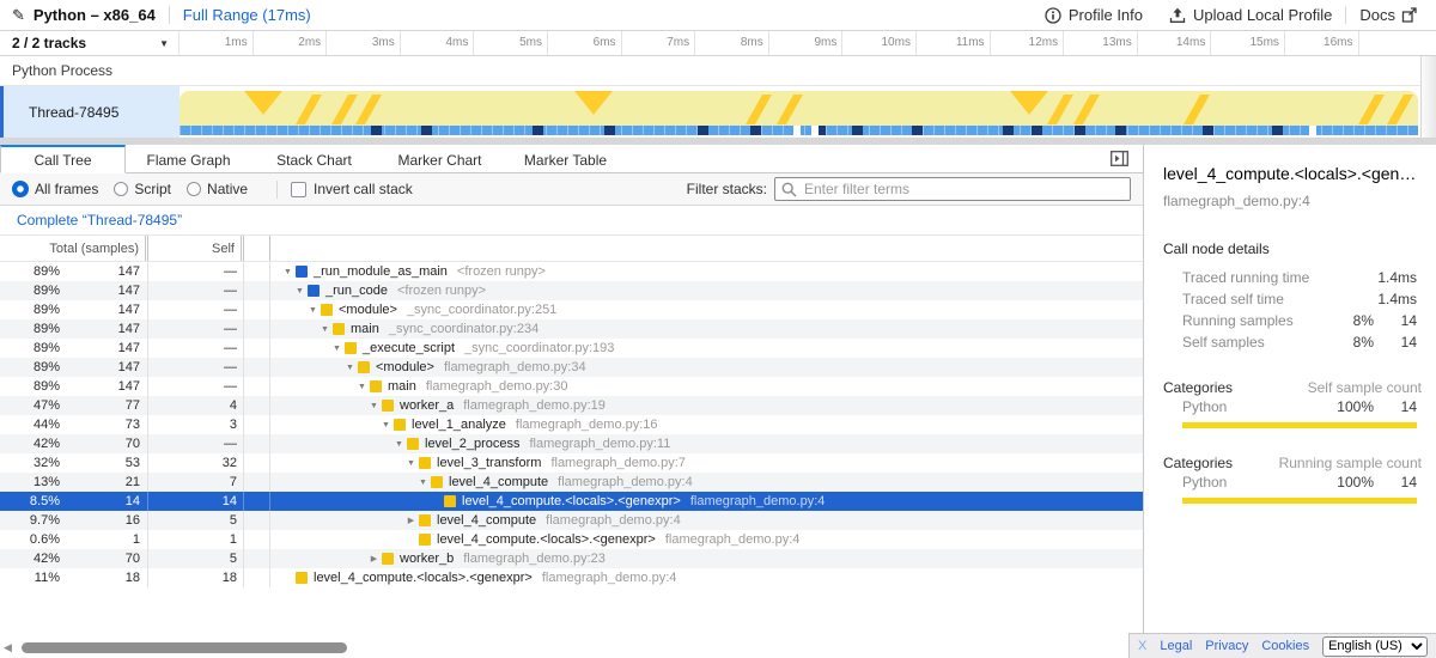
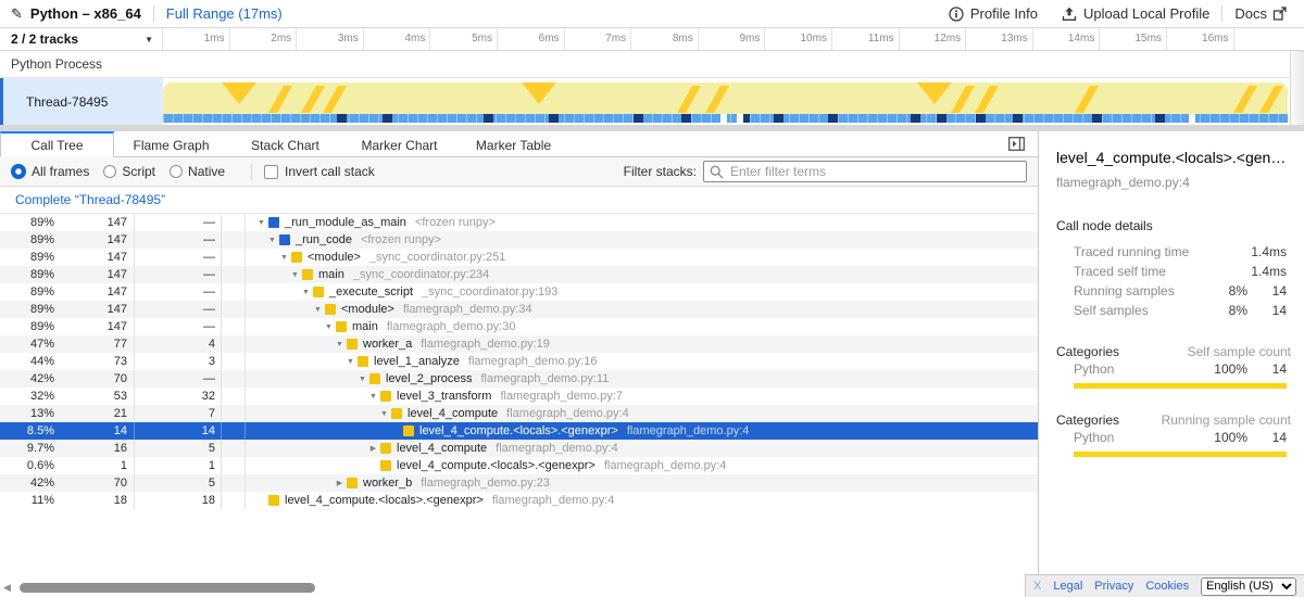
  ✎
  Python – x86_64
  Full Range (17ms)
  Profile Info
  Upload Local Profile
  Docs
  2 / 2 tracks
  ▼
  1ms
  2ms
  3ms
  4ms
  5ms
  6ms
  7ms
  8ms
  9ms
  10ms
  11ms
  12ms
  13ms
  14ms
  15ms
  16ms
  Python Process
  Thread-78495
  Call Tree
  Flame Graph
  Stack Chart
  Marker Chart
  Marker Table
  All frames
  Script
  Native
  Invert call stack
  Filter stacks:
  Enter filter terms
  Complete “Thread-78495”
- Total (samples)
- Self
  89%
  147
  —
  _run_module_as_main
  <frozen runpy>
  89%
  147
  —
  _run_code
  <frozen runpy>
  89%
  147
  —
  <module>
  _sync_coordinator.py:251
  89%
  147
  —
  main
  _sync_coordinator.py:234
  89%
  147
  —
  _execute_script
  _sync_coordinator.py:193
  89%
  147
  —
  <module>
  flamegraph_demo.py:34
  89%
  147
  —
  main
  flamegraph_demo.py:30
  47%
  77
  4
  worker_a
  flamegraph_demo.py:19
  44%
  73
  3
  level_1_analyze
  flamegraph_demo.py:16
  42%
  70
  —
  level_2_process
  flamegraph_demo.py:11
  32%
  53
  32
  level_3_transform
  flamegraph_demo.py:7
  13%
  21
  7
  level_4_compute
  flamegraph_demo.py:4
  8.5%
  14
  14
  level_4_compute.<locals>.<genexpr>
  flamegraph_demo.py:4
  9.7%
  16
  5
  level_4_compute
  flamegraph_demo.py:4
  0.6%
  1
  1
  level_4_compute.<locals>.<genexpr>
  flamegraph_demo.py:4
  42%
  70
  5
  worker_b
  flamegraph_demo.py:23
  11%
  18
  18
  level_4_compute.<locals>.<genexpr>
  flamegraph_demo.py:4
  level_4_compute.<locals>.<genex
  flamegraph_demo.py:4
  Call node details
  Traced running time
  1.4ms
  Traced self time
  1.4ms
  Running samples
  8%
  14
  Self samples
  8%
  14
  Categories
  Self sample count
  Python
  100%
  14
  Categories
  Running sample count
  Python
  100%
  14
  X
  Legal
  Privacy
  Cookies
  English (US)
  ◀
